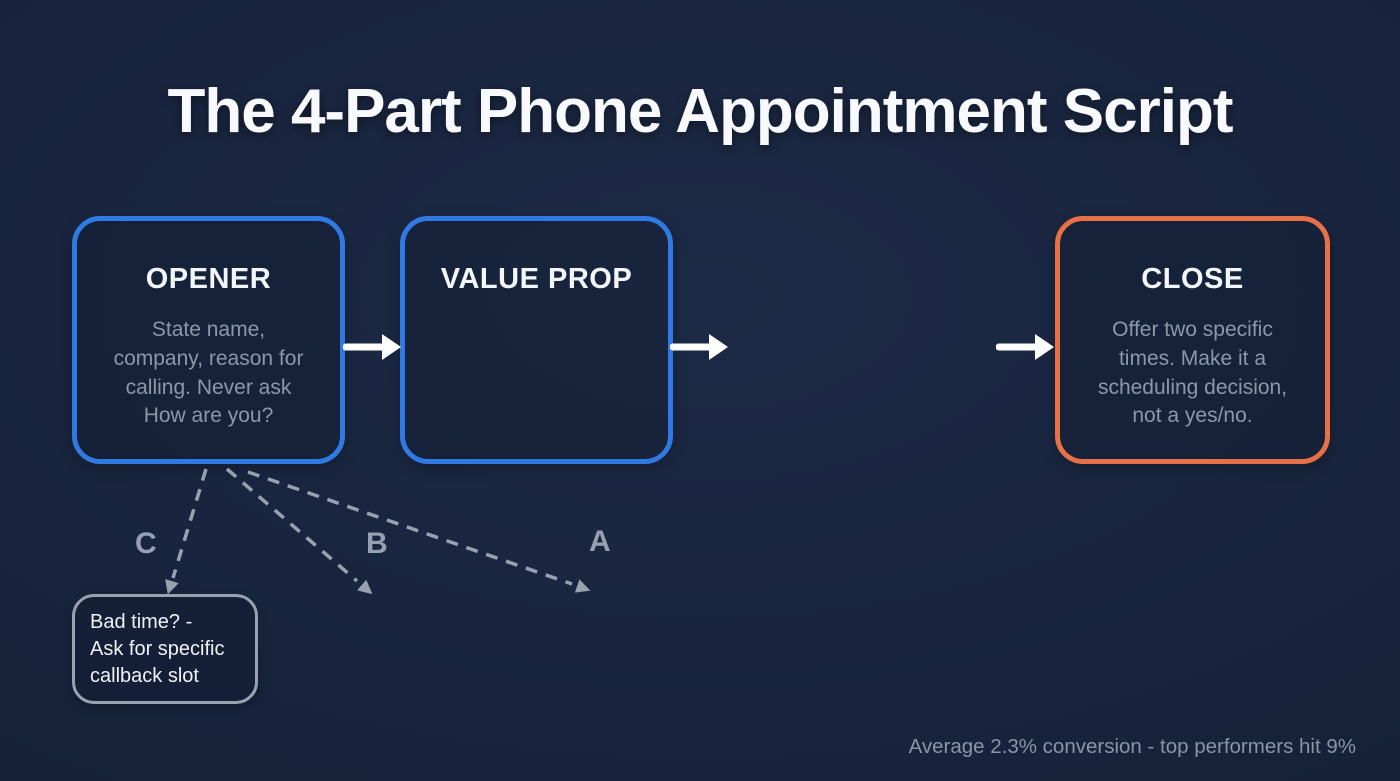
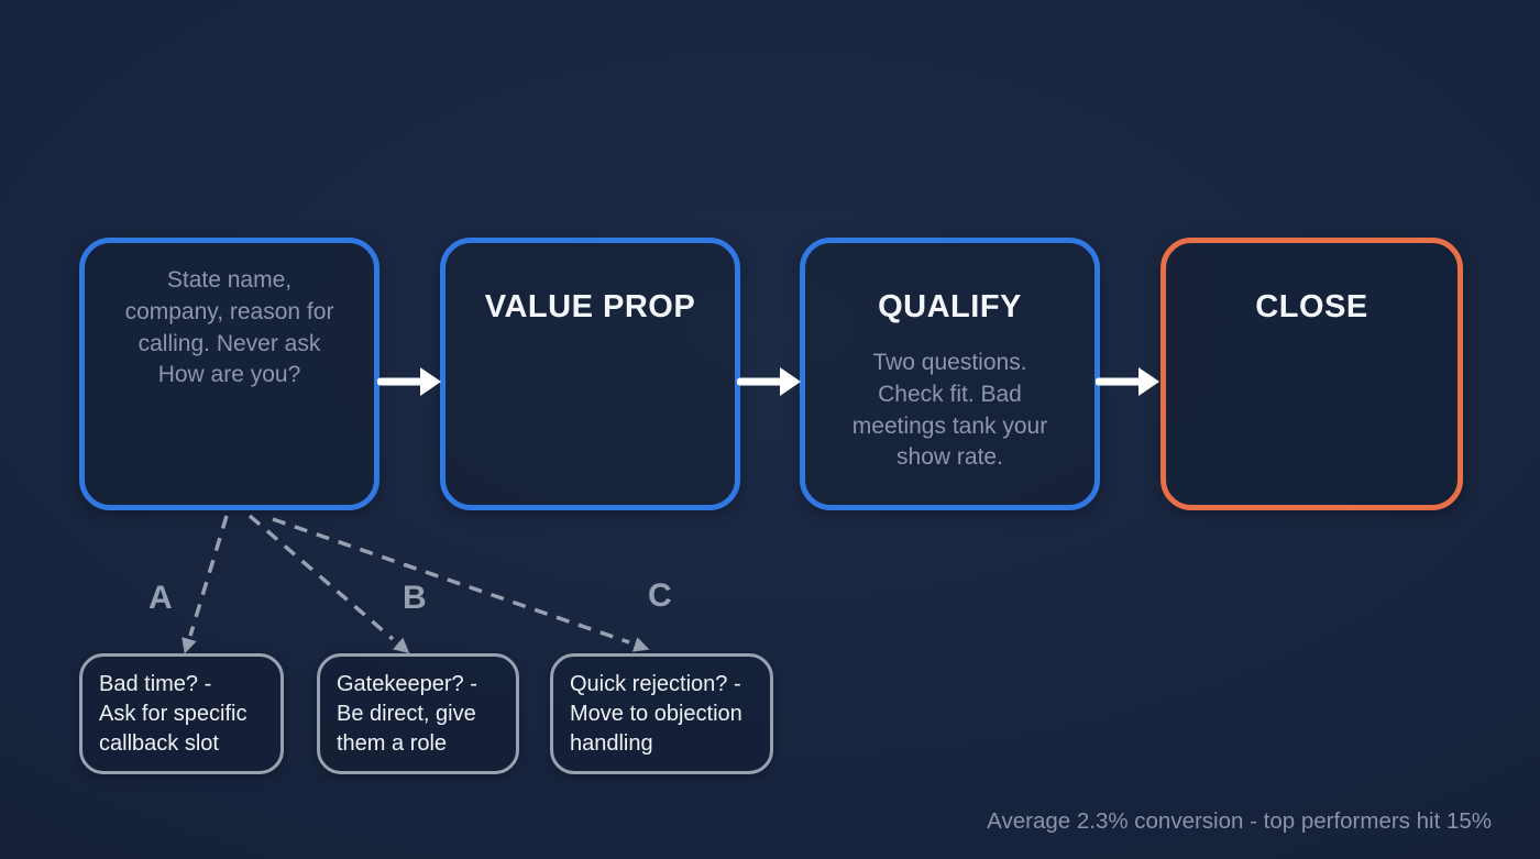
- The 4-Part Phone Appointment Script
- OPENER
  State name,
  company, reason for
  calling. Never ask
  How are you?
  VALUE PROP
+ QUALIFY
+ Two questions.
+ Check fit. Bad
+ meetings tank your
+ show rate.
  CLOSE
- Offer two specific
- times. Make it a
- scheduling decision,
- not a yes/no.
- C
+ A
  B
- A
+ C
  Bad time? -
  Ask for specific
  callback slot
+ Gatekeeper? -
+ Be direct, give
+ them a role
+ Quick rejection? -
+ Move to objection
+ handling
- Average 2.3% conversion - top performers hit 9%
+ Average 2.3% conversion - top performers hit 15%
